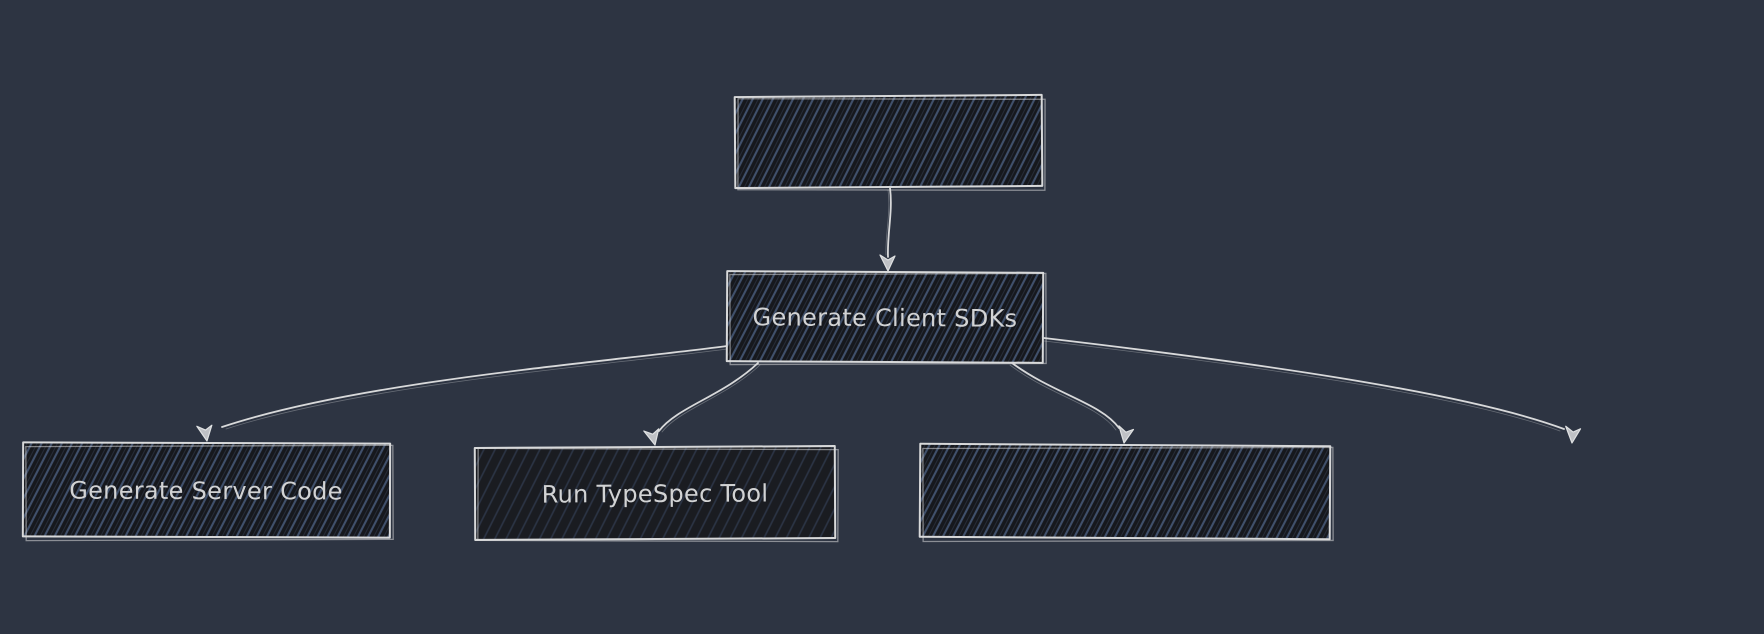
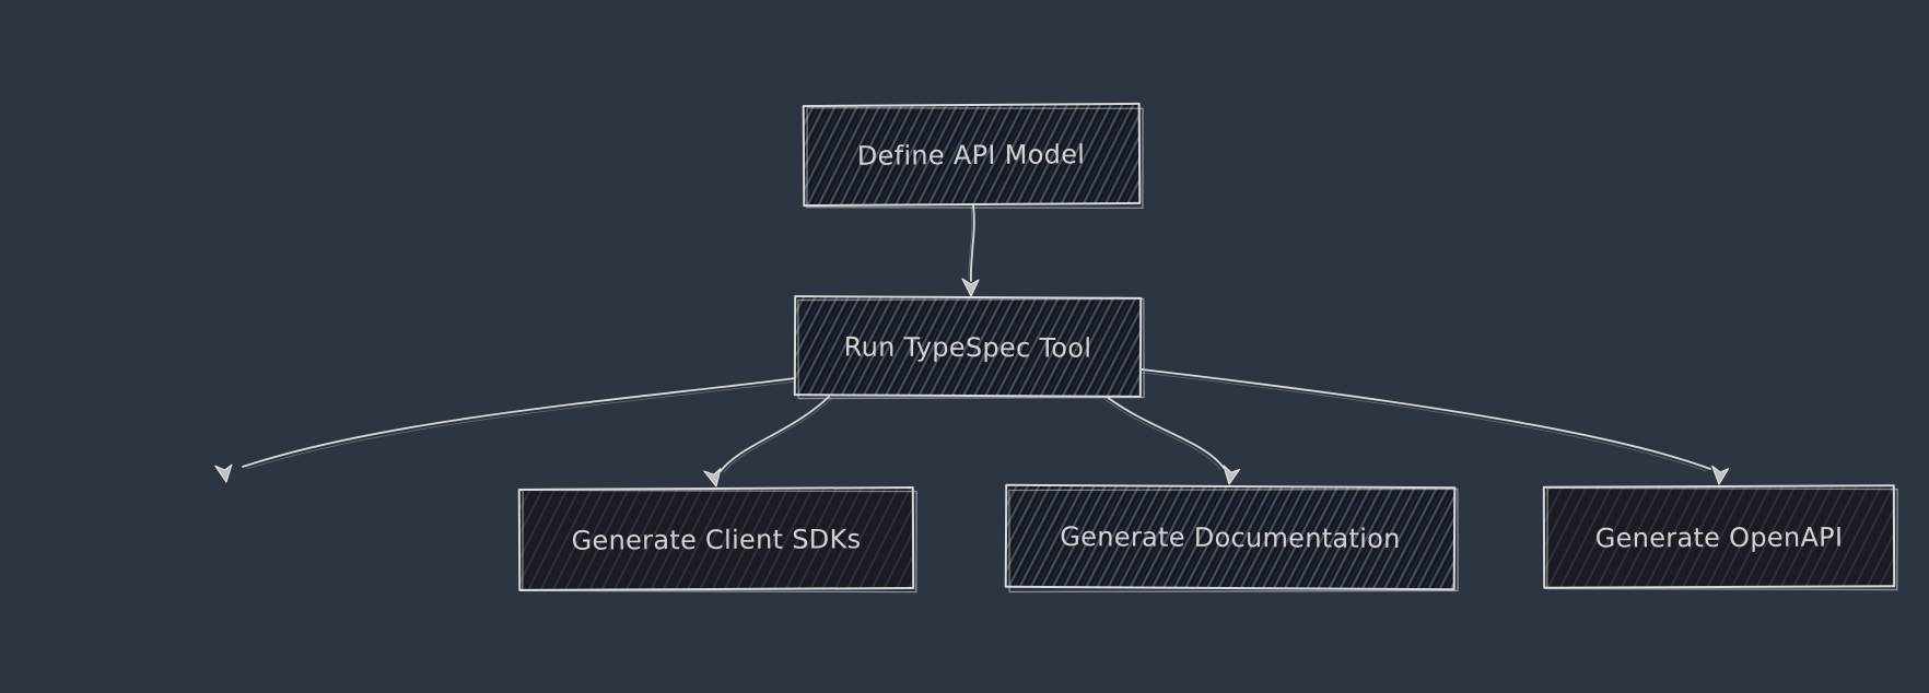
+ Define API Model
- Generate Client SDKs
+ Run TypeSpec Tool
- Generate Server Code
- Run TypeSpec Tool
+ Generate Client SDKs
+ Generate Documentation
+ Generate OpenAPI
